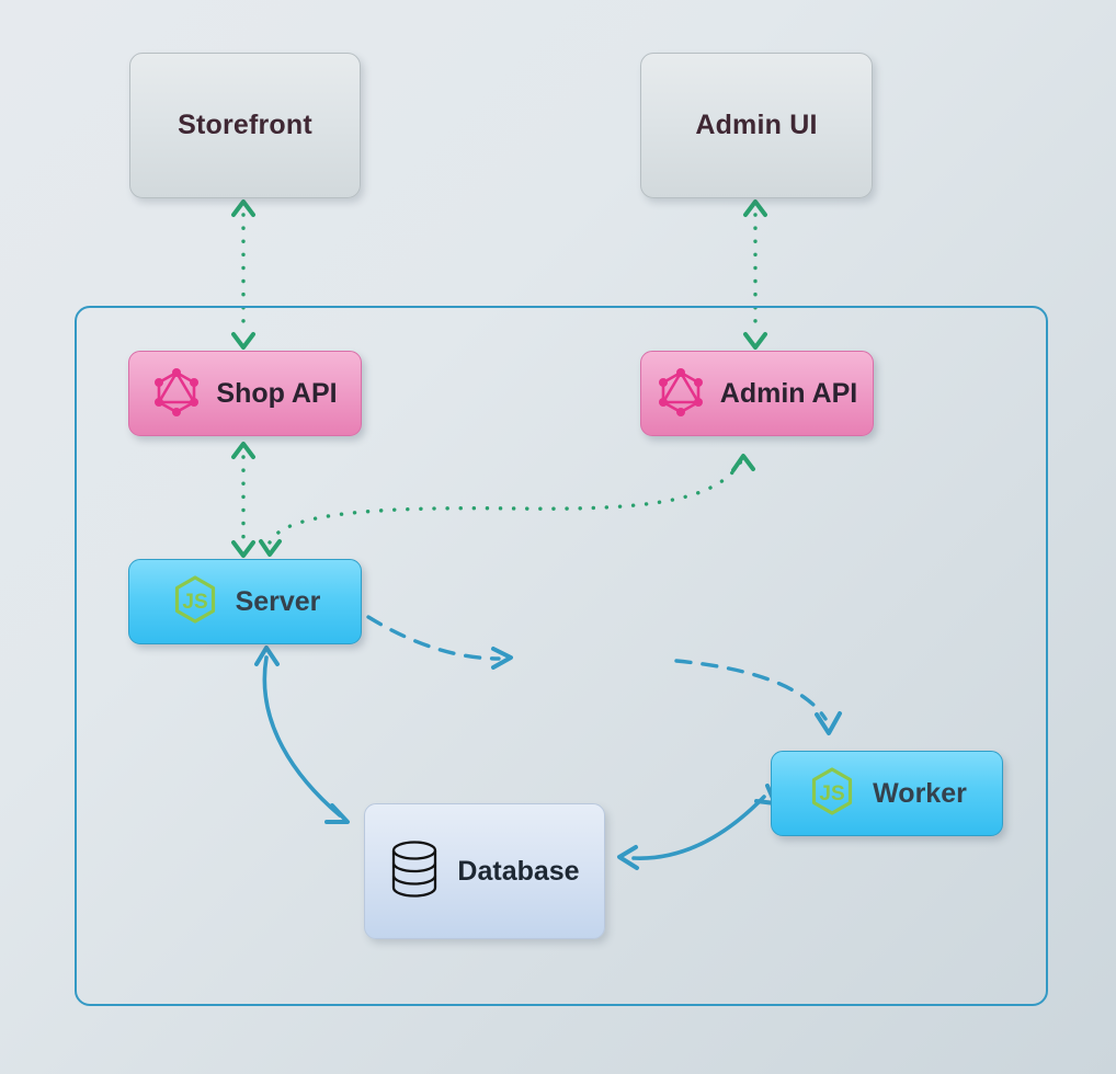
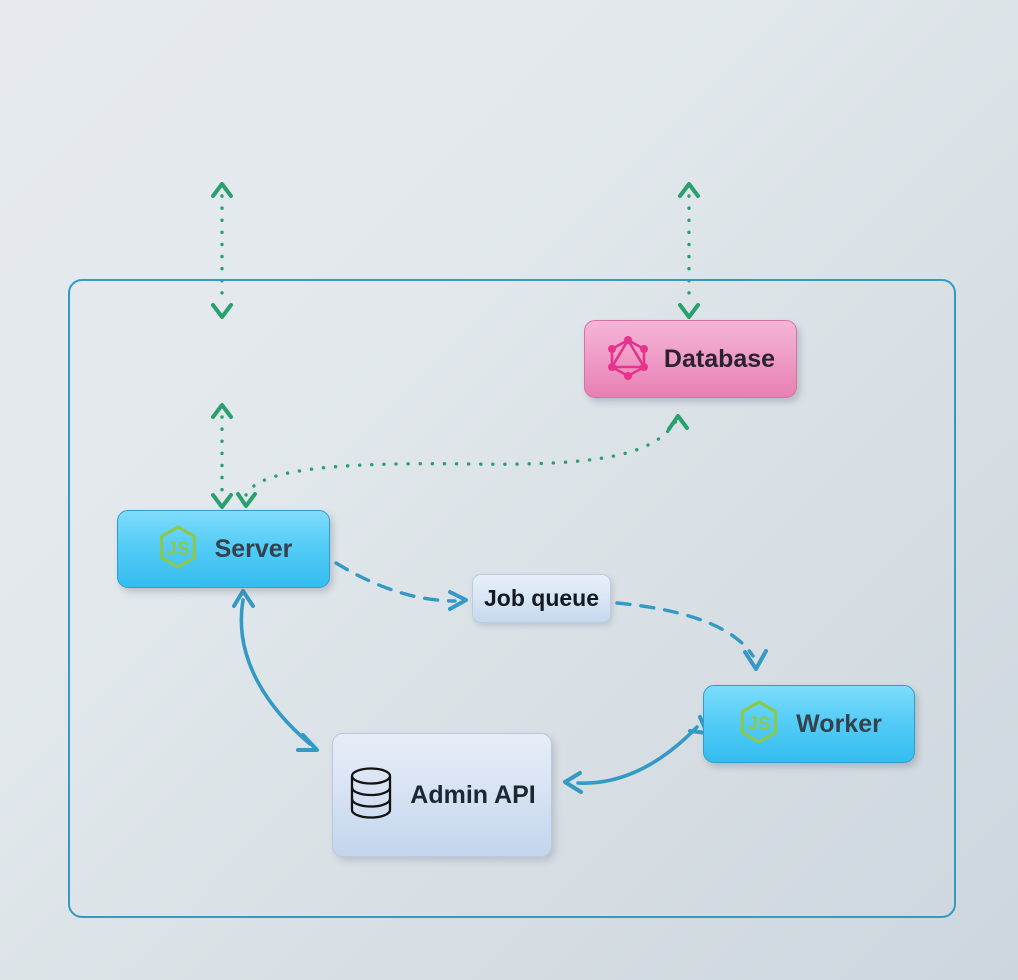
- Storefront
- Admin UI
- Shop API
- Admin API
+ Database
  JS
  Server
+ Job queue
  JS
  Worker
- Database
+ Admin API
